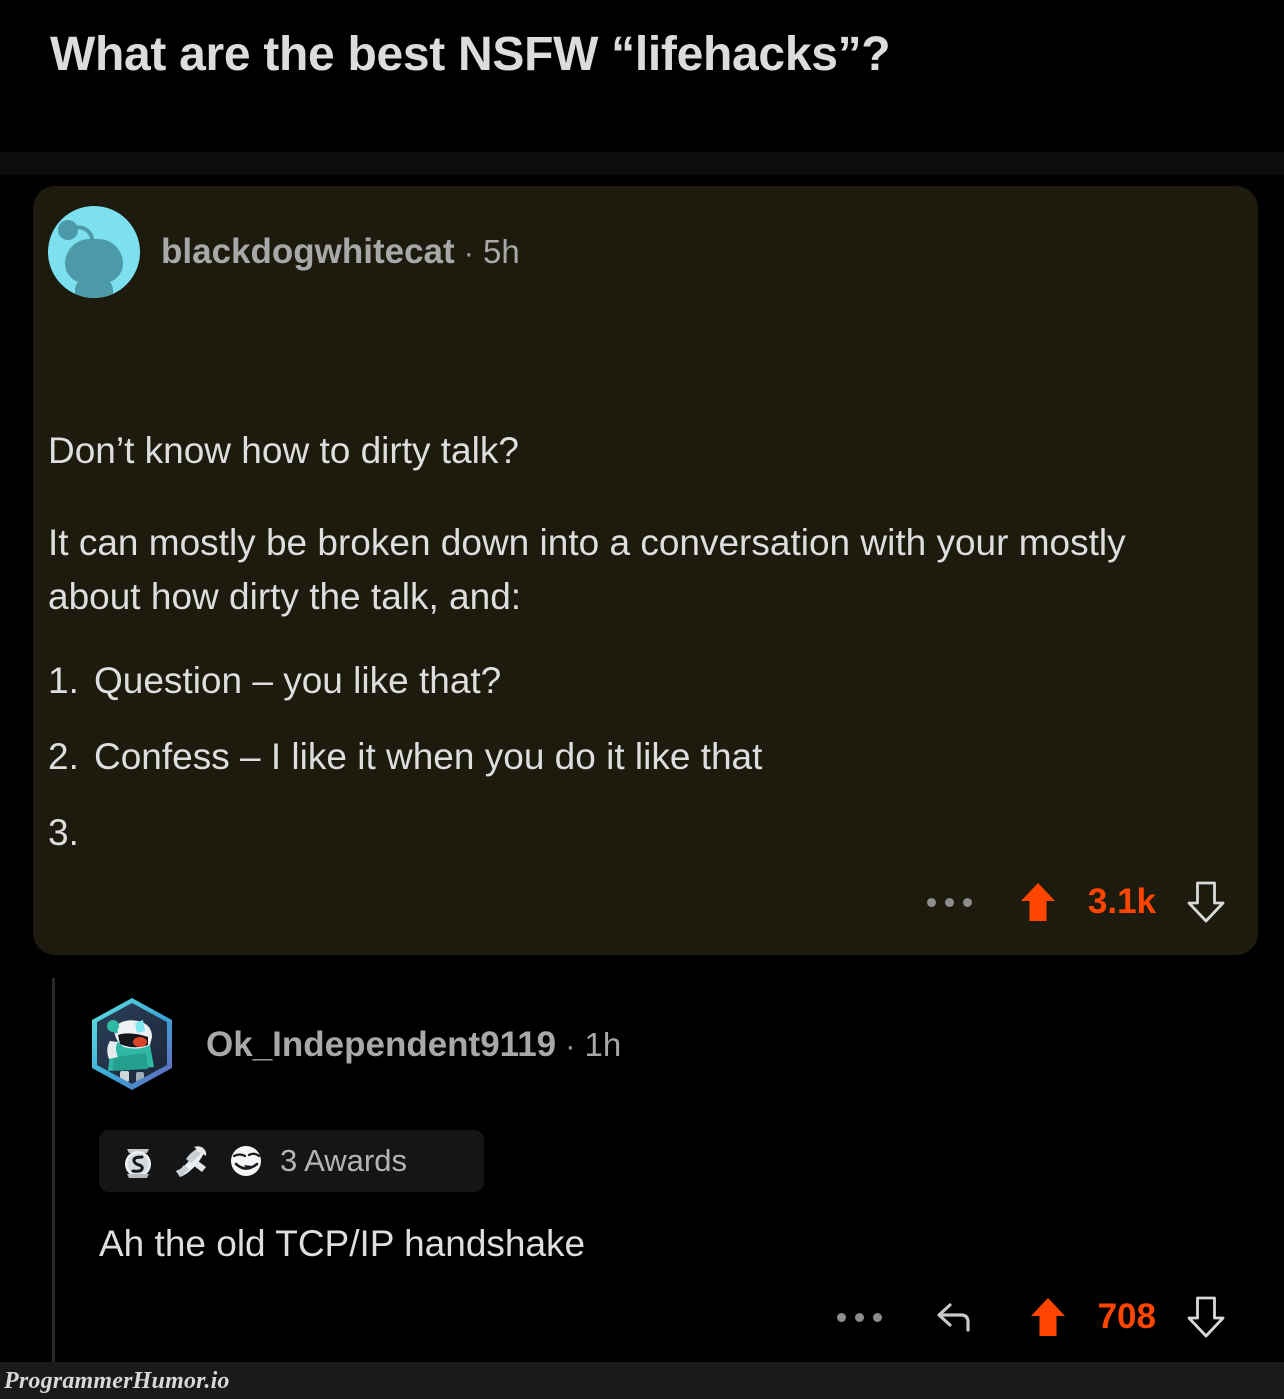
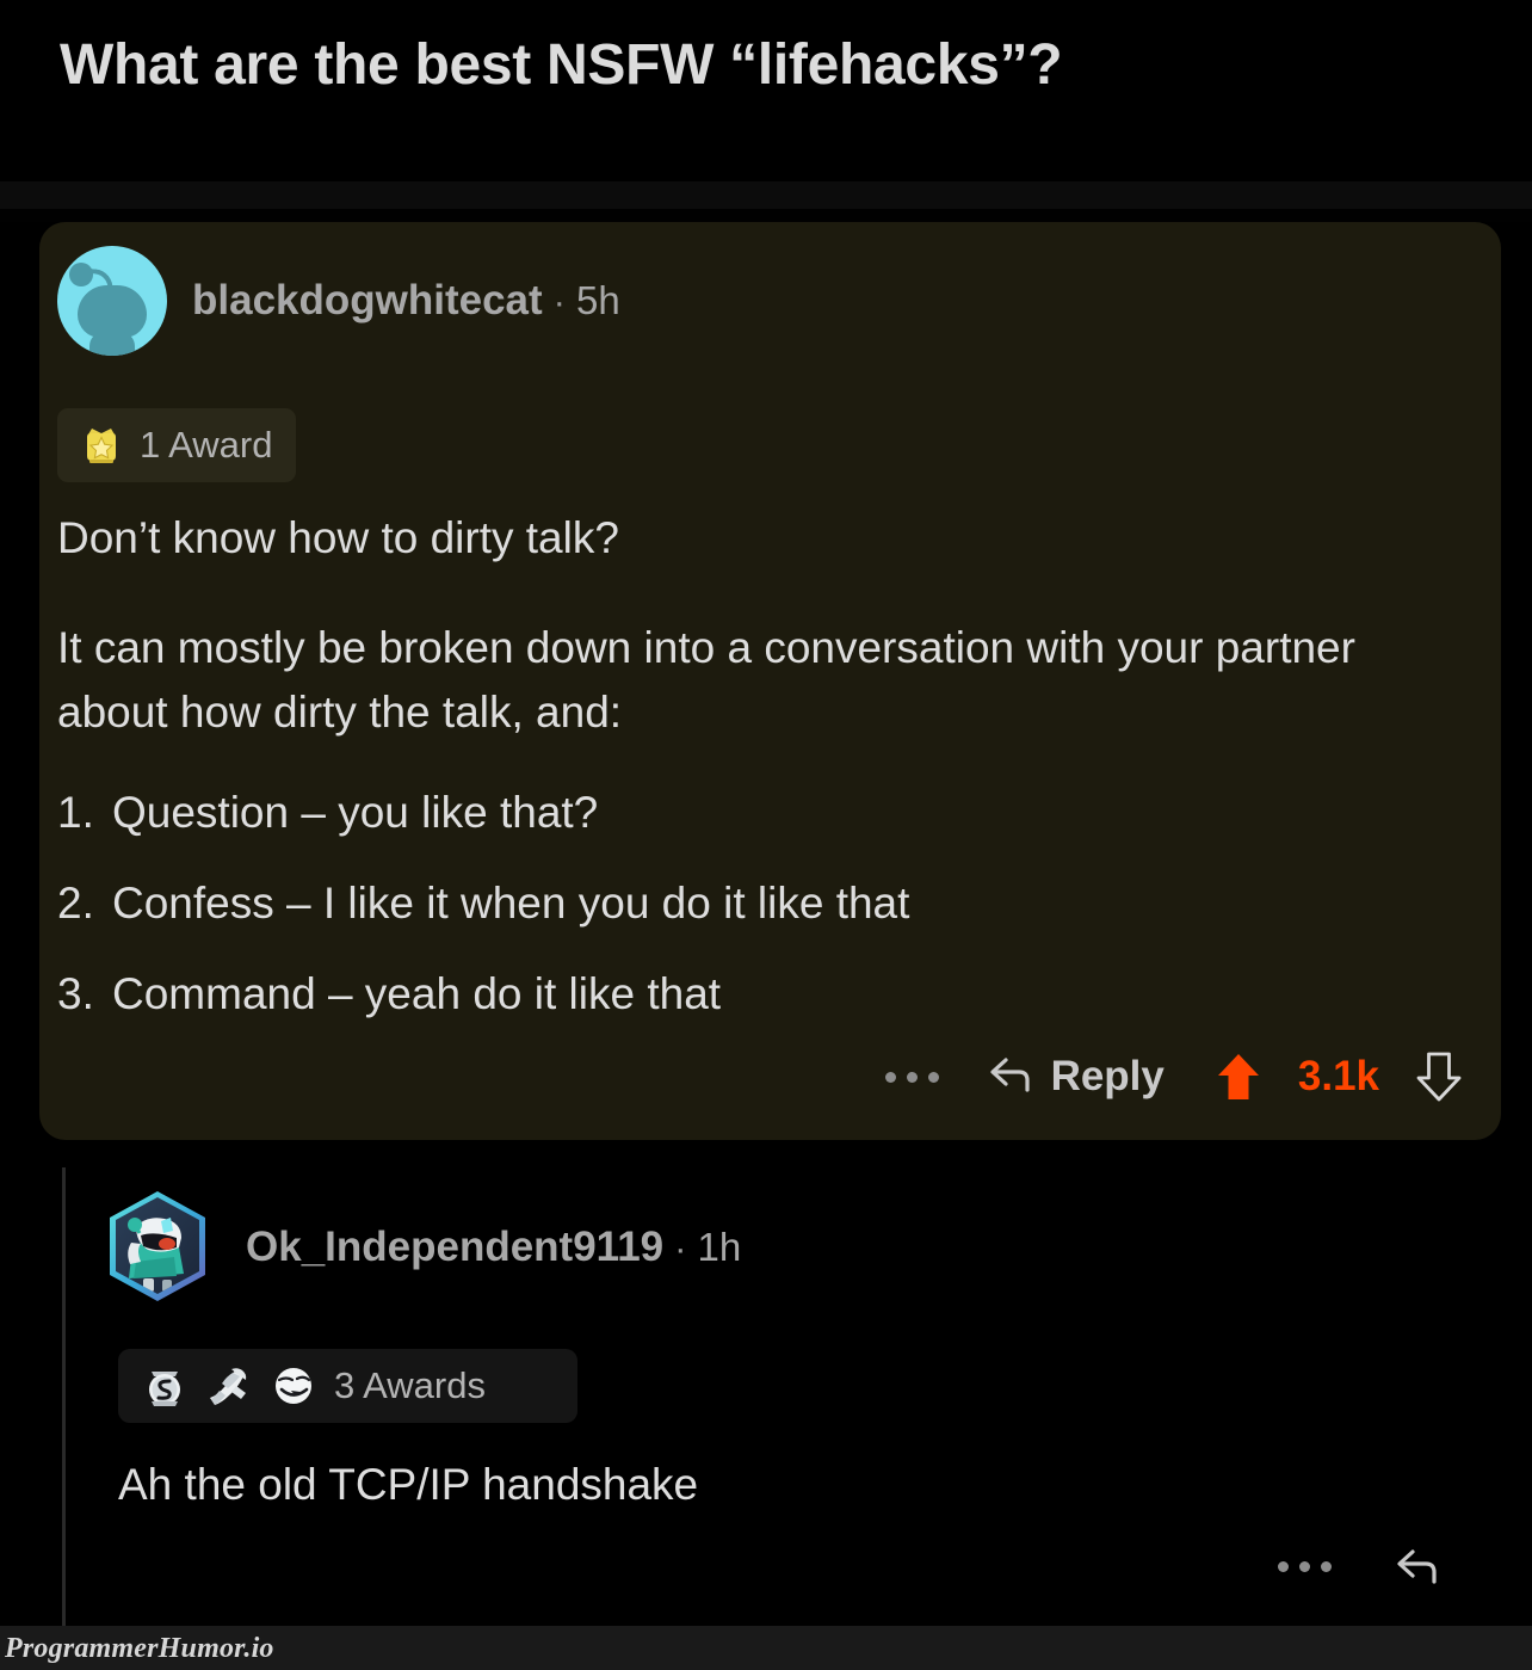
  What are the best NSFW “lifehacks”?
  blackdogwhitecat
  ·
  5h
+ 1 Award
  Don’t know how to dirty talk?
- It can mostly be broken down into a conversation with your mostly about how dirty the talk, and:
+ It can mostly be broken down into a conversation with your partner about how dirty the talk, and:
  1.
  Question – you like that?
  2.
  Confess – I like it when you do it like that
  3.
+ Command – yeah do it like that
+ Reply
  3.1k
  Ok_Independent9119
  ·
  1h
  3 Awards
  Ah the old TCP/IP handshake
- 708
  ProgrammerHumor.io
